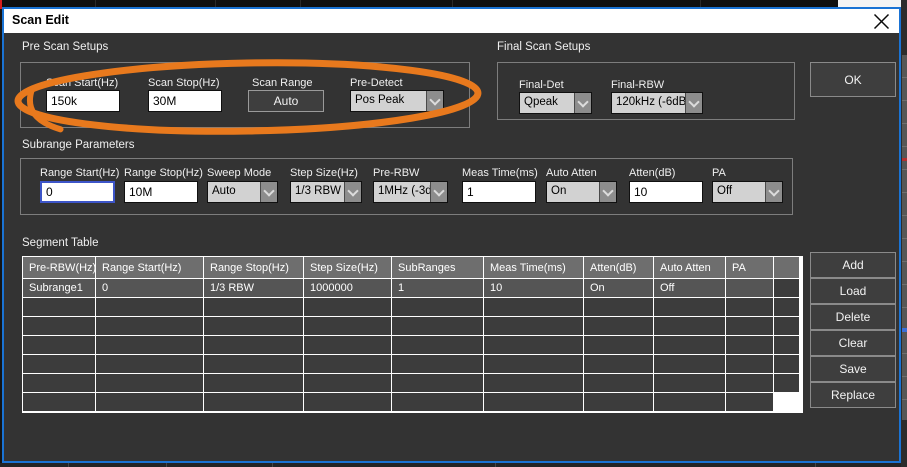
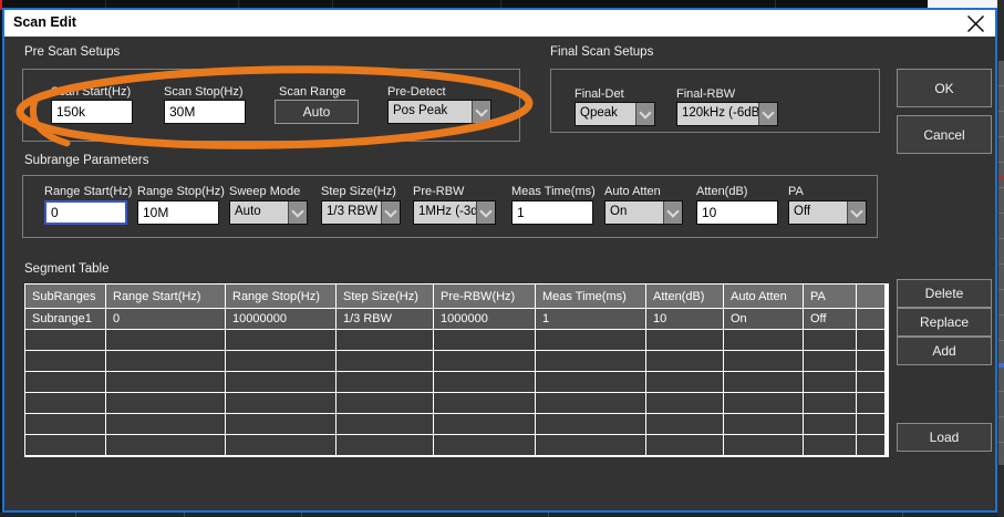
  Scan Edit
  Pre Scan Setups
  n Start(Hz)
  150k
  Scan Stop(Hz)
  30M
  Scan Range
  Auto
  Pre-Detect
  Pos Peak
  Final Scan Setups
  Final-Det
  Qpeak
  Final-RBW
  120kHz (-6dB
  OK
+ Cancel
  Subrange Parameters
  Range Start(Hz)
  0
  Range Stop(Hz)
  10M
  Sweep Mode
  Auto
  Step Size(Hz)
  1/3 RBW
  Pre-RBW
  1MHz (-3d
  Meas Time(ms)
  1
  Auto Atten
  On
  Atten(dB)
  10
  PA
  Off
  Segment Table
- Pre-RBW(Hz)
+ SubRanges
  Range Start(Hz)
  Range Stop(Hz)
  Step Size(Hz)
- SubRanges
+ Pre-RBW(Hz)
  Meas Time(ms)
  Atten(dB)
  Auto Atten
  PA
  Subrange1
  0
+ 10000000
  1/3 RBW
  1000000
  1
  10
  On
  Off
- Add
+ Delete
- Load
+ Replace
- Delete
+ Add
- Clear
- Save
- Replace
+ Load
